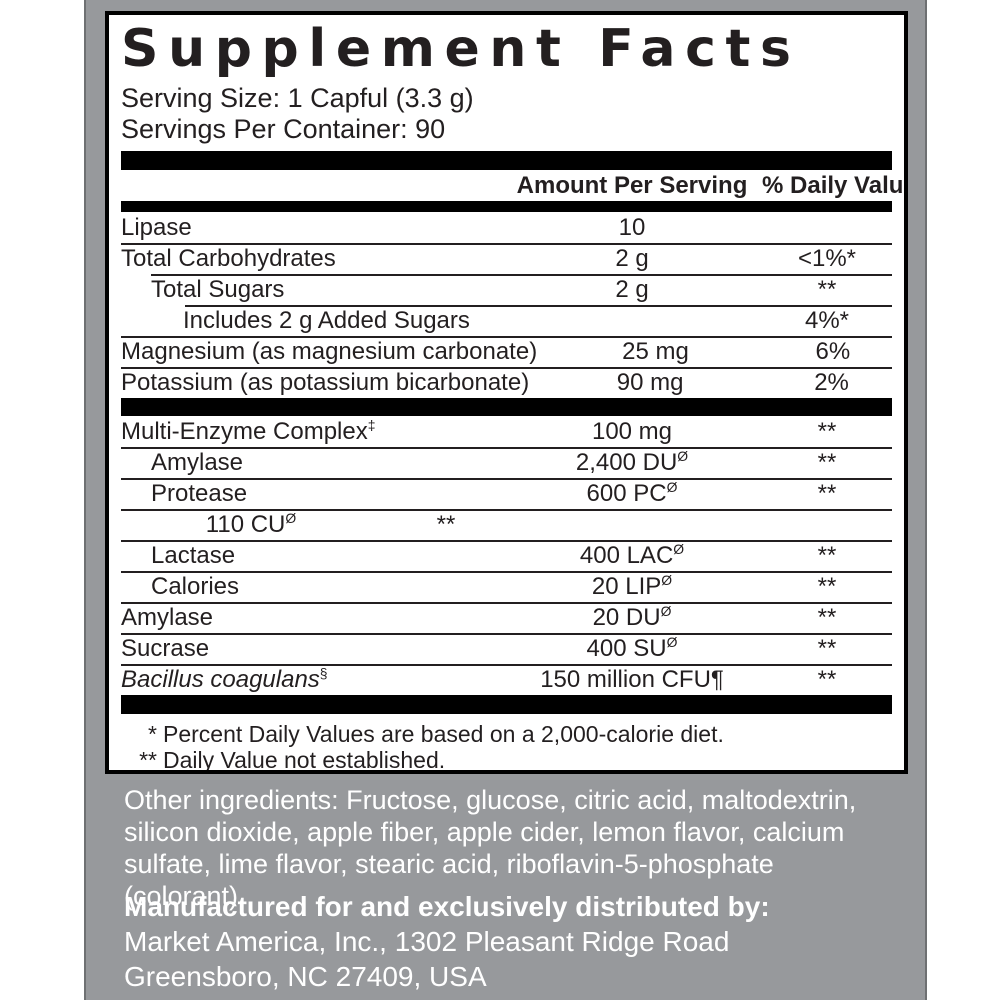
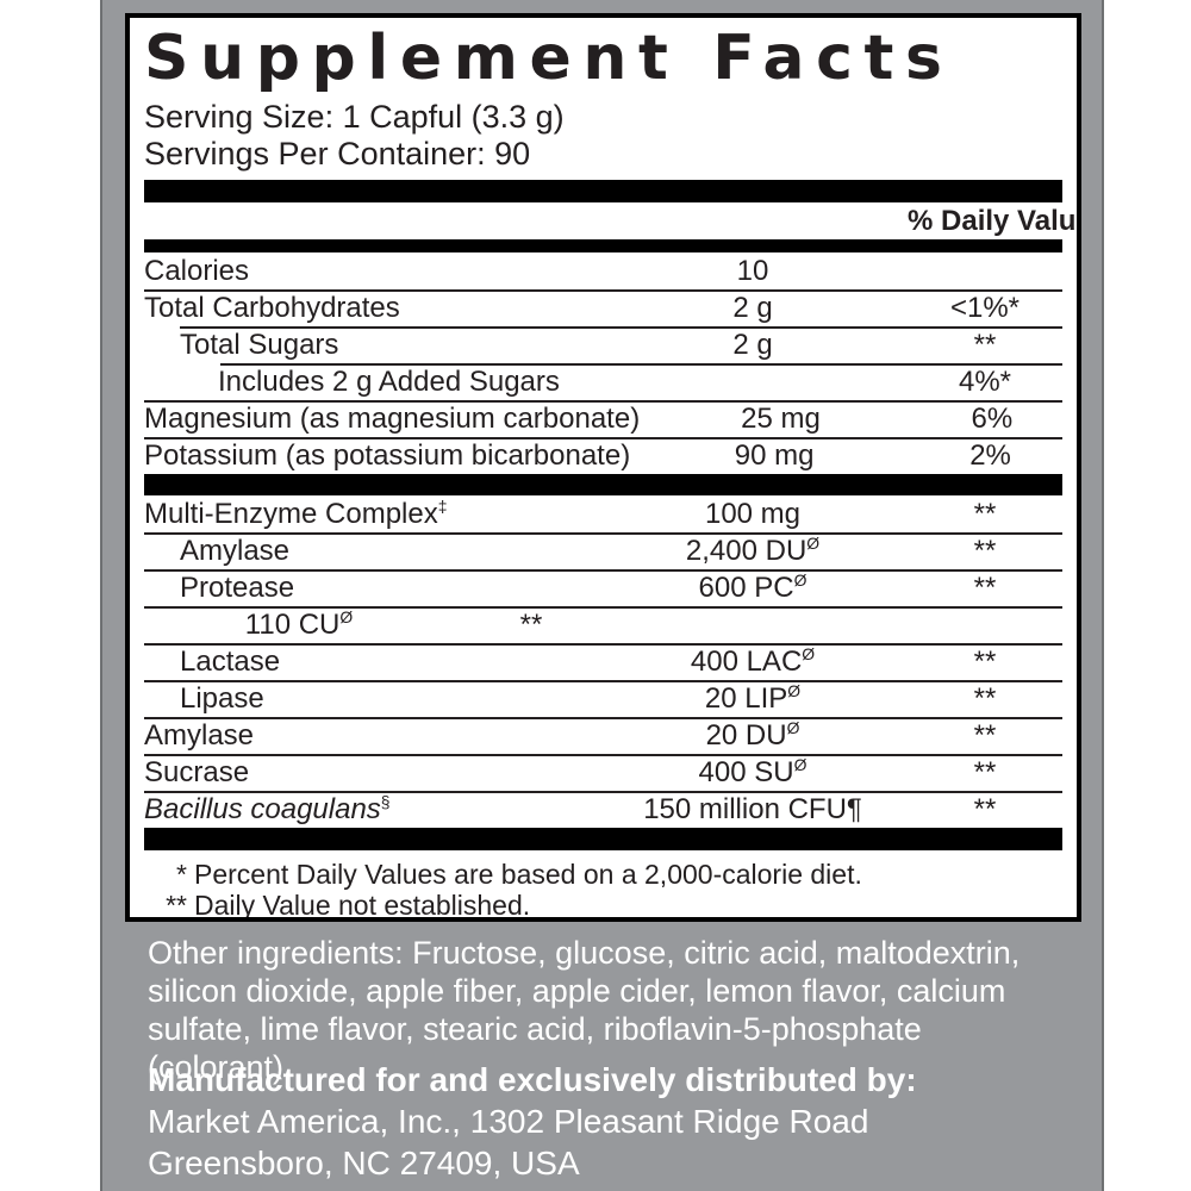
  Supplement Facts
  Serving Size: 1 Capful (3.3 g)
  Servings Per Container: 90
- Amount Per Serving
  % Daily Valu
- Lipase
+ Calories
  10
  Total Carbohydrates
  2 g
  <1%*
  Total Sugars
  2 g
  **
  Includes 2 g Added Sugars
  4%*
  Magnesium (as magnesium carbonate)
  25 mg
  6%
  Potassium (as potassium bicarbonate)
  90 mg
  2%
  Multi-Enzyme Complex‡
  100 mg
  **
  Amylase
  2,400 DUØ
  **
  Protease
  600 PCØ
  **
  110 CUØ
  **
  Lactase
  400 LACØ
  **
- Calories
+ Lipase
  20 LIPØ
  **
  Amylase
  20 DUØ
  **
  Sucrase
  400 SUØ
  **
  Bacillus coagulans§
  150 million CFU¶
  **
  *
  Percent Daily Values are based on a 2,000-calorie diet.
  **
  Daily Value not established.
  Other ingredients: Fructose, glucose, citric acid, maltodextrin, silicon dioxide, apple fiber, apple cider, lemon flavor, calcium sulfate, lime flavor, stearic acid, riboflavin-5-phosphate (colorant).
  Manufactured for and exclusively distributed by:
  Market America, Inc., 1302 Pleasant Ridge Road
  Greensboro, NC 27409, USA
